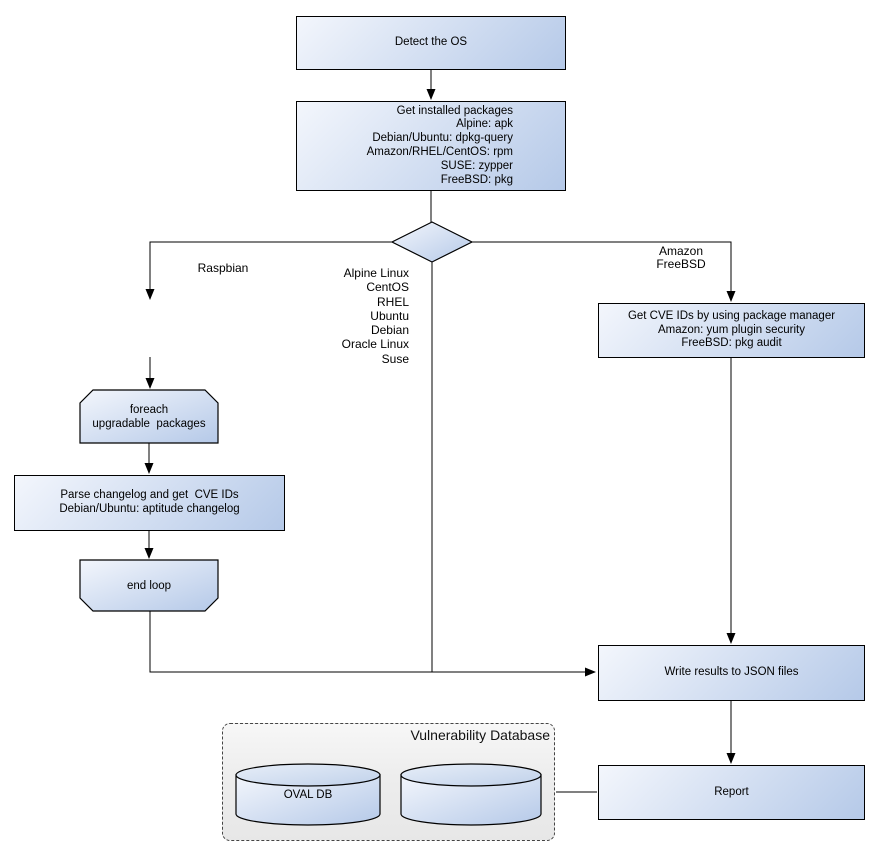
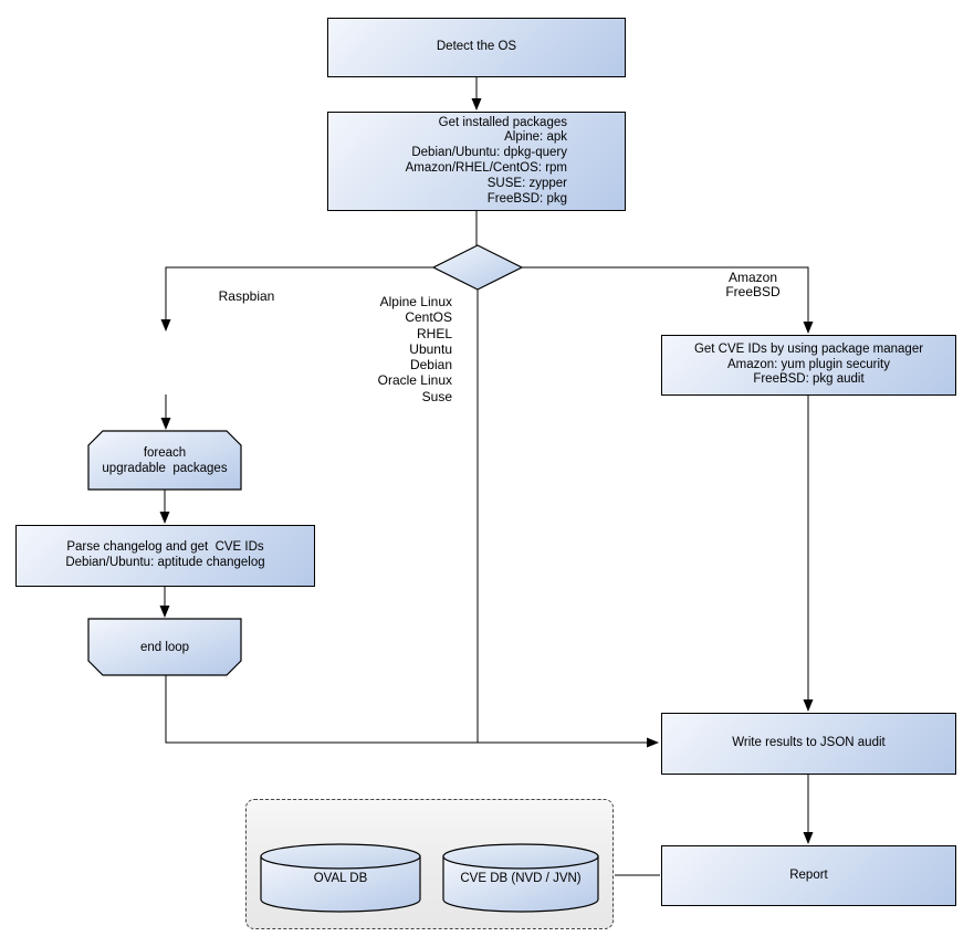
  Detect the OS
  Get installed packages
  Alpine: apk
  Debian/Ubuntu: dpkg-query
  Amazon/RHEL/CentOS: rpm
  SUSE: zypper
  FreeBSD: pkg
  foreach
  upgradable packages
  Parse changelog and get CVE IDs
  Debian/Ubuntu: aptitude changelog
  end loop
  Get CVE IDs by using package manager
  Amazon: yum plugin security
  FreeBSD: pkg audit
- Write results to JSON files
+ Write results to JSON audit
  Report
  Raspbian
  Amazon
  FreeBSD
  Alpine Linux
  CentOS
  RHEL
  Ubuntu
  Debian
  Oracle Linux
  Suse
- Vulnerability Database
  OVAL DB
+ CVE DB (NVD / JVN)
